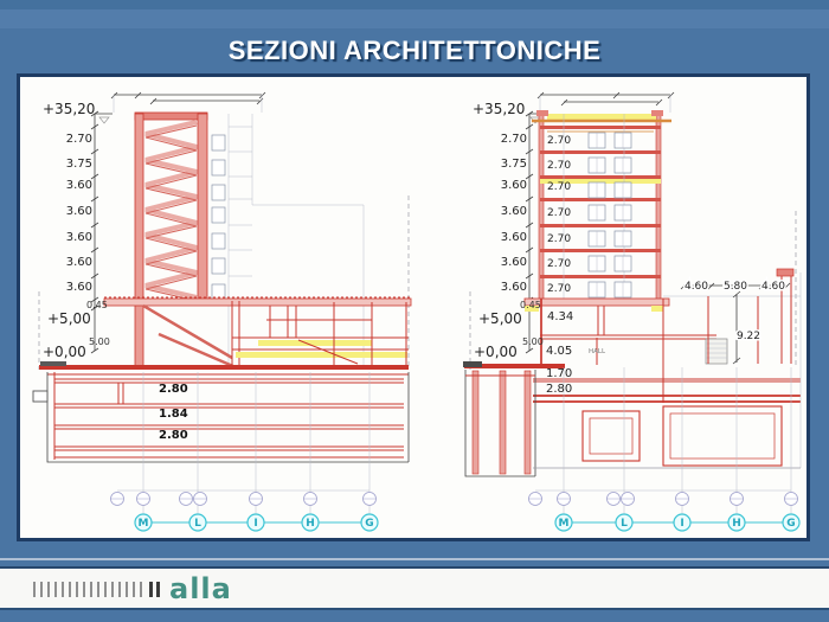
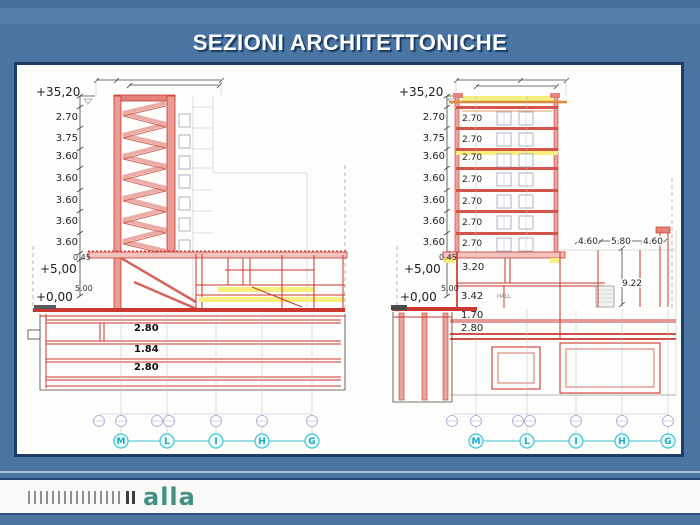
  SEZIONI ARCHITETTONICHE
  +35,20
  2.70
  3.75
  3.60
  3.60
  3.60
  3.60
  3.60
  0.45
  +5,00
  5.00
  +0,00
  2.80
  1.84
  2.80
  M
  L
  I
  H
  G
  +35,20
  2.70
  3.75
  3.60
  3.60
  3.60
  3.60
  3.60
  2.70
  2.70
  2.70
  2.70
  2.70
  2.70
  2.70
  0.45
  +5,00
  5.00
  +0,00
- 4.34
+ 3.20
- 4.05
+ 3.42
  1.70
  2.80
  4.60
  5.80
  4.60
  9.22
  M
  L
  I
  H
  G
  alla
